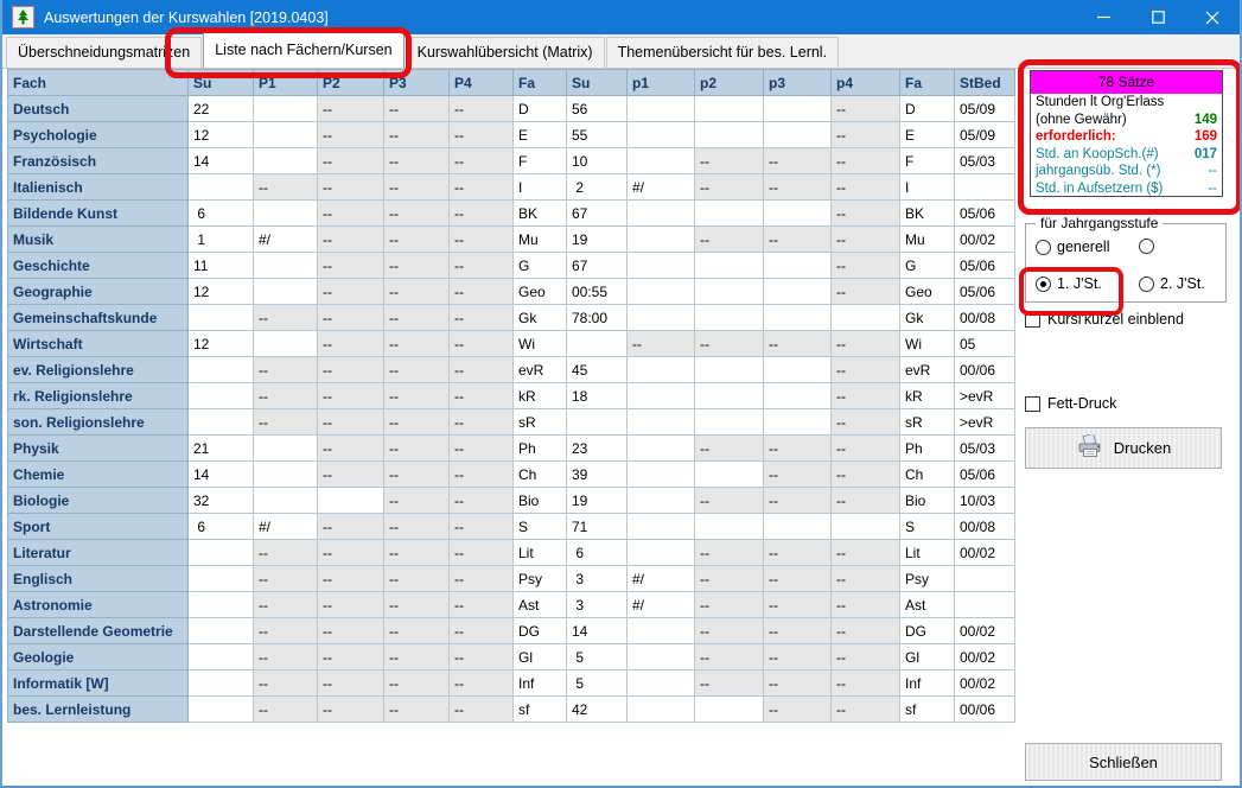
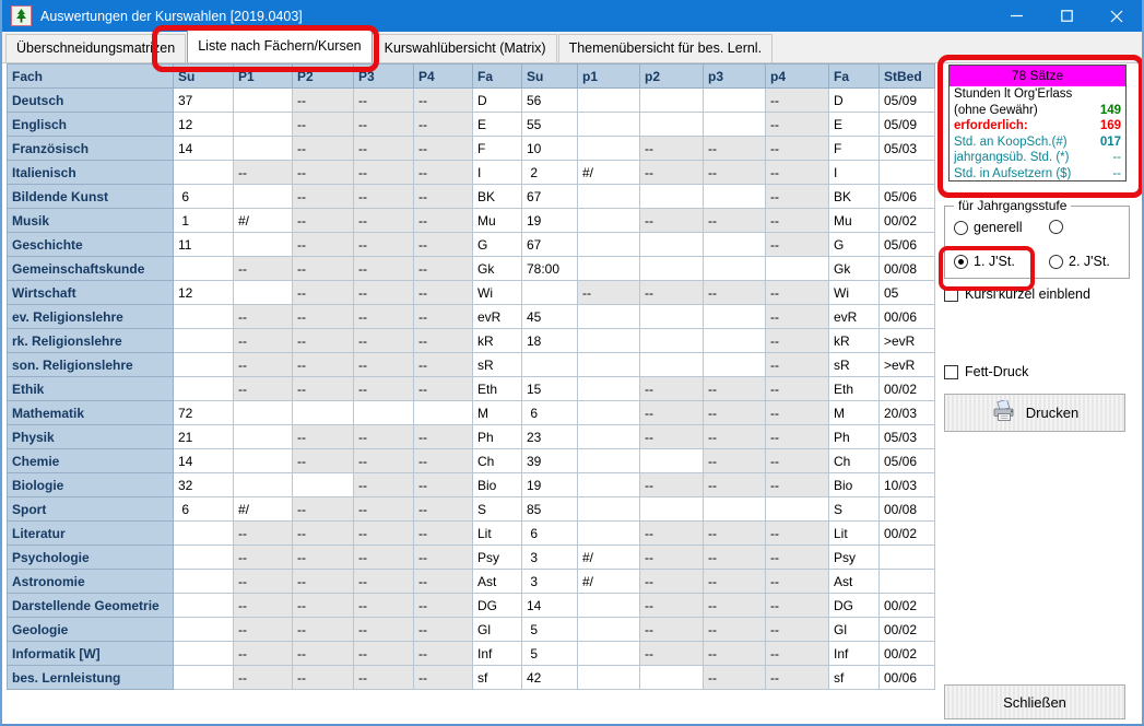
  Auswertungen der Kurswahlen [2019.0403]
  Überschneidungsmatrizen
  Liste nach Fächern/Kursen
  Kurswahlübersicht (Matrix)
  Themenübersicht für bes. Lernl.
  Fach	Su	P1	P2	P3	P4	Fa	Su	p1	p2	p3	p4	Fa	StBed
- Deutsch	22		--	--	--	D	56				--	D	05/09
+ Deutsch	37		--	--	--	D	56				--	D	05/09
- Psychologie	12		--	--	--	E	55				--	E	05/09
+ Englisch	12		--	--	--	E	55				--	E	05/09
  Französisch	14		--	--	--	F	10		--	--	--	F	05/03
  Italienisch		--	--	--	--	I	2	#/	--	--	--	I
  Bildende Kunst	6		--	--	--	BK	67				--	BK	05/06
  Musik	1	#/	--	--	--	Mu	19		--	--	--	Mu	00/02
  Geschichte	11		--	--	--	G	67				--	G	05/06
- Geographie	12		--	--	--	Geo	00:55				--	Geo	05/06
  Gemeinschaftskunde		--	--	--	--	Gk	78:00					Gk	00/08
  Wirtschaft	12		--	--	--	Wi		--	--	--	--	Wi	05
  ev. Religionslehre		--	--	--	--	evR	45				--	evR	00/06
  rk. Religionslehre		--	--	--	--	kR	18				--	kR	>evR
  son. Religionslehre		--	--	--	--	sR					--	sR	>evR
+ Ethik		--	--	--	--	Eth	15		--	--	--	Eth	00/02
+ Mathematik	72					M	6		--	--	--	M	20/03
  Physik	21		--	--	--	Ph	23		--	--	--	Ph	05/03
  Chemie	14		--	--	--	Ch	39			--	--	Ch	05/06
  Biologie	32			--	--	Bio	19		--	--	--	Bio	10/03
- Sport	6	#/	--	--	--	S	71					S	00/08
+ Sport	6	#/	--	--	--	S	85					S	00/08
  Literatur		--	--	--	--	Lit	6		--	--	--	Lit	00/02
- Englisch		--	--	--	--	Psy	3	#/	--	--	--	Psy
+ Psychologie		--	--	--	--	Psy	3	#/	--	--	--	Psy
  Astronomie		--	--	--	--	Ast	3	#/	--	--	--	Ast
  Darstellende Geometrie		--	--	--	--	DG	14		--	--	--	DG	00/02
  Geologie		--	--	--	--	Gl	5		--	--	--	Gl	00/02
  Informatik [W]		--	--	--	--	Inf	5		--	--	--	Inf	00/02
  bes. Lernleistung		--	--	--	--	sf	42			--	--	sf	00/06
  78 Sätze
  Stunden lt Org'Erlass
  (ohne Gewähr)
  149
  erforderlich:
  169
  Std. an KoopSch.(#)
  017
  jahrgangsüb. Std. (*)
  --
  Std. in Aufsetzern ($)
  --
  für Jahrgangsstufe
  generell
  1. J'St.
  2. J'St.
  Kursl'kürzel einblend
  Fett-Druck
  Drucken
  Schließen
